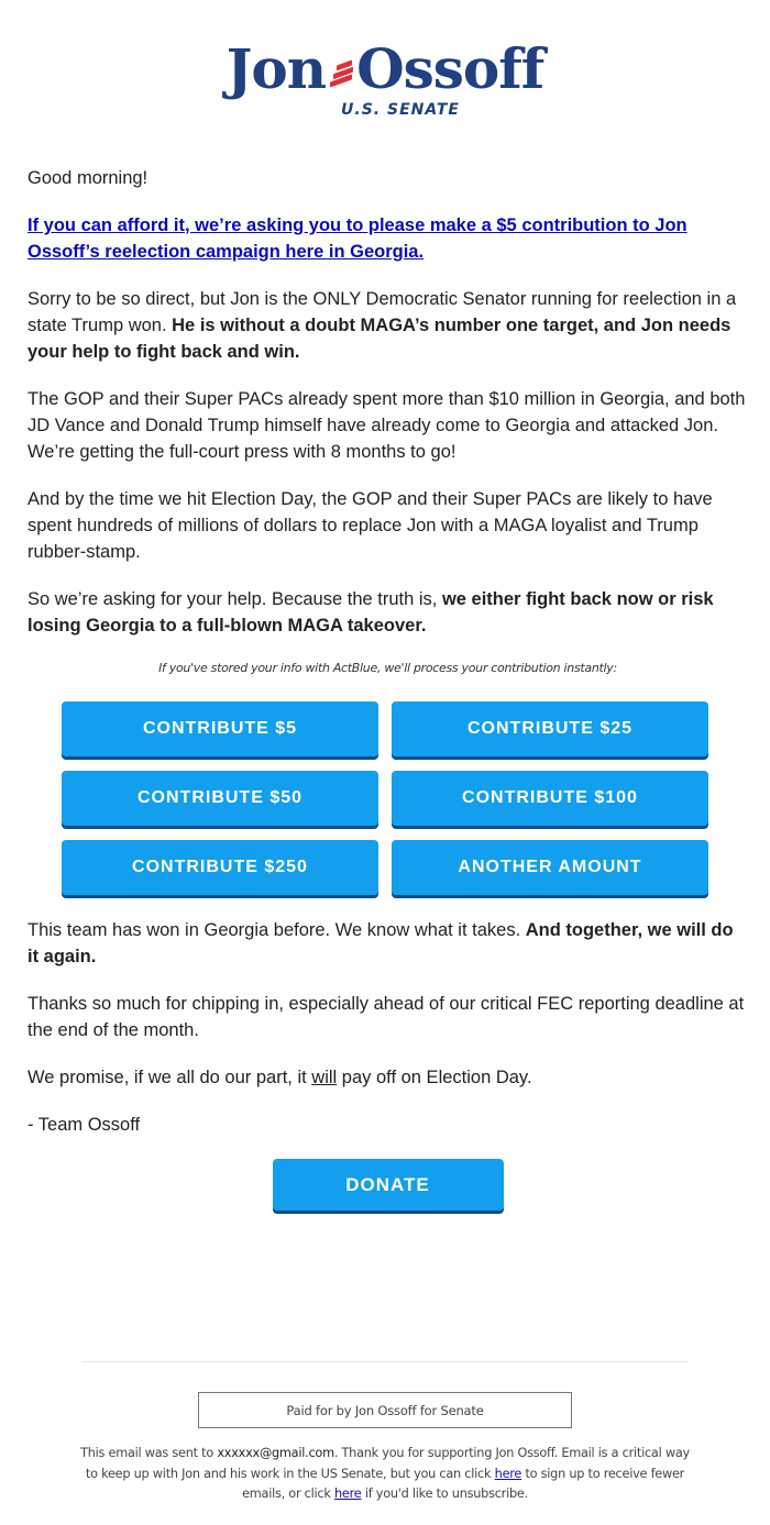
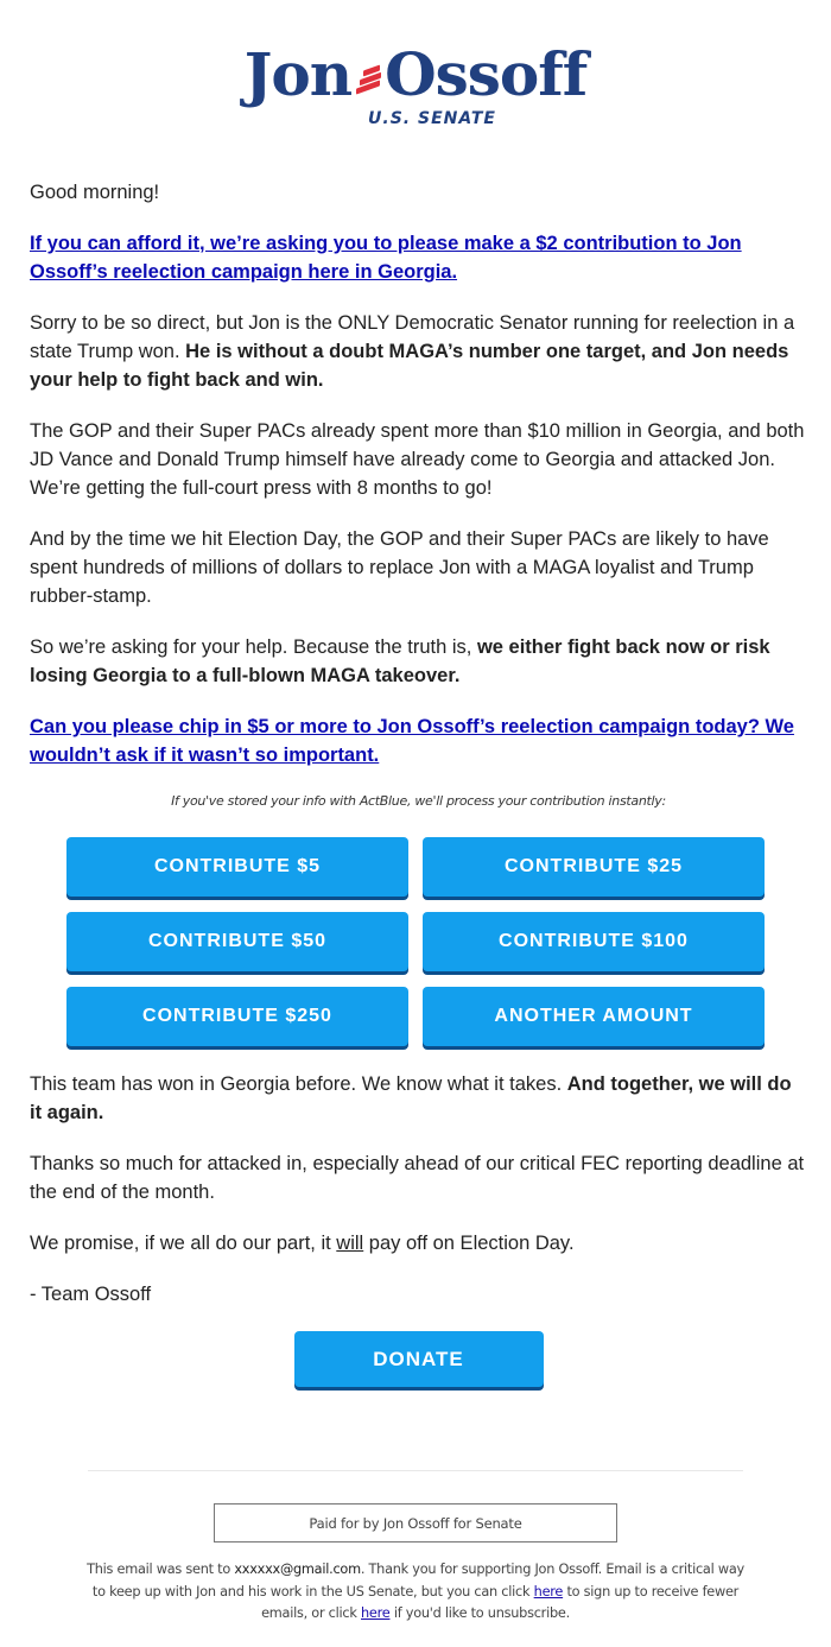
  Jon
  Ossoff
  U.S. SENATE
  Good morning!
- If you can afford it, we’re asking you to please make a $5 contribution to Jon Ossoff’s reelection campaign here in Georgia.
+ If you can afford it, we’re asking you to please make a $2 contribution to Jon Ossoff’s reelection campaign here in Georgia.
  Sorry to be so direct, but Jon is the ONLY Democratic Senator running for reelection in a state Trump won. He is without a doubt MAGA’s number one target, and Jon needs your help to fight back and win.
  The GOP and their Super PACs already spent more than $10 million in Georgia, and both JD Vance and Donald Trump himself have already come to Georgia and attacked Jon. We’re getting the full-court press with 8 months to go!
  And by the time we hit Election Day, the GOP and their Super PACs are likely to have spent hundreds of millions of dollars to replace Jon with a MAGA loyalist and Trump rubber-stamp.
  So we’re asking for your help. Because the truth is, we either fight back now or risk losing Georgia to a full-blown MAGA takeover.
+ Can you please chip in $5 or more to Jon Ossoff’s reelection campaign today? We wouldn’t ask if it wasn’t so important.
  If you've stored your info with ActBlue, we'll process your contribution instantly:
  CONTRIBUTE $5
  CONTRIBUTE $25
  CONTRIBUTE $50
  CONTRIBUTE $100
  CONTRIBUTE $250
  ANOTHER AMOUNT
  This team has won in Georgia before. We know what it takes. And together, we will do it again.
- Thanks so much for chipping in, especially ahead of our critical FEC reporting deadline at the end of the month.
+ Thanks so much for attacked in, especially ahead of our critical FEC reporting deadline at the end of the month.
  We promise, if we all do our part, it will pay off on Election Day.
  - Team Ossoff
  DONATE
  Paid for by Jon Ossoff for Senate
  This email was sent to xxxxxx@gmail.com. Thank you for supporting Jon Ossoff. Email is a critical way to keep up with Jon and his work in the US Senate, but you can click here to sign up to receive fewer emails, or click here if you'd like to unsubscribe.
